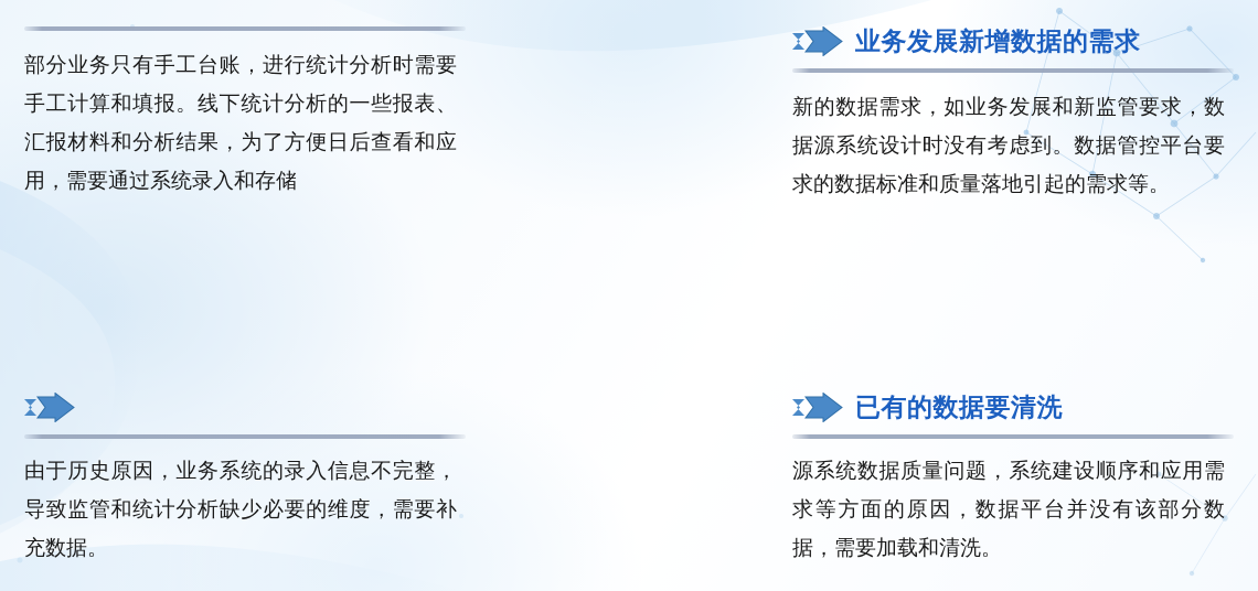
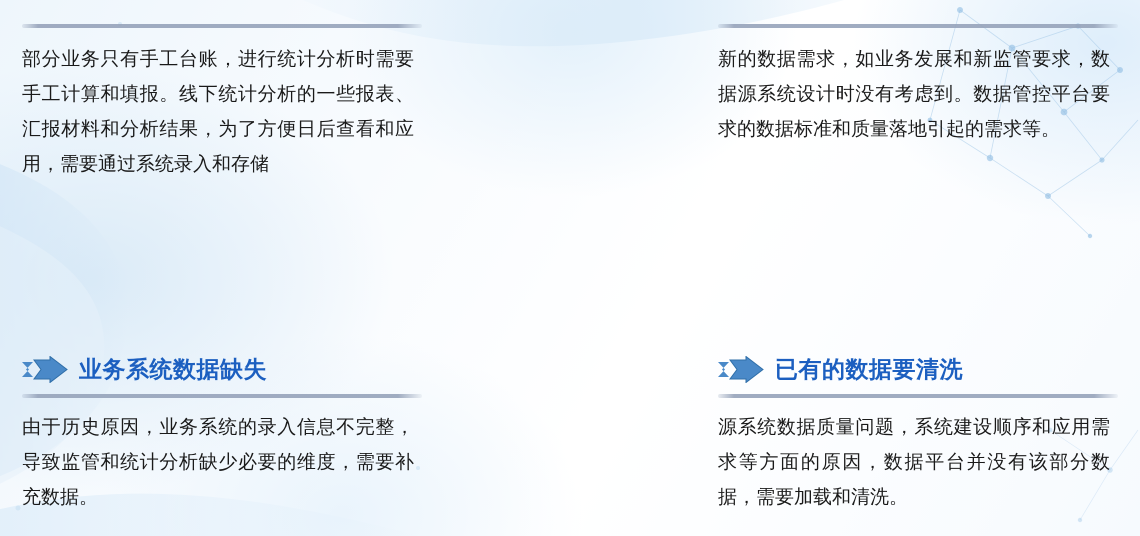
  部分业务只有手工台账，进行统计分析时需要手工计算和填报。线下统计分析的一些报表、汇报材料和分析结果，为了方便日后查看和应用，需要通过系统录入和存储
- 业务发展新增数据的需求
  新的数据需求，如业务发展和新监管要求，数据源系统设计时没有考虑到。数据管控平台要求的数据标准和质量落地引起的需求等。
+ 业务系统数据缺失
  由于历史原因，业务系统的录入信息不完整，导致监管和统计分析缺少必要的维度，需要补充数据。
  已有的数据要清洗
  源系统数据质量问题，系统建设顺序和应用需求等方面的原因，数据平台并没有该部分数据，需要加载和清洗。
